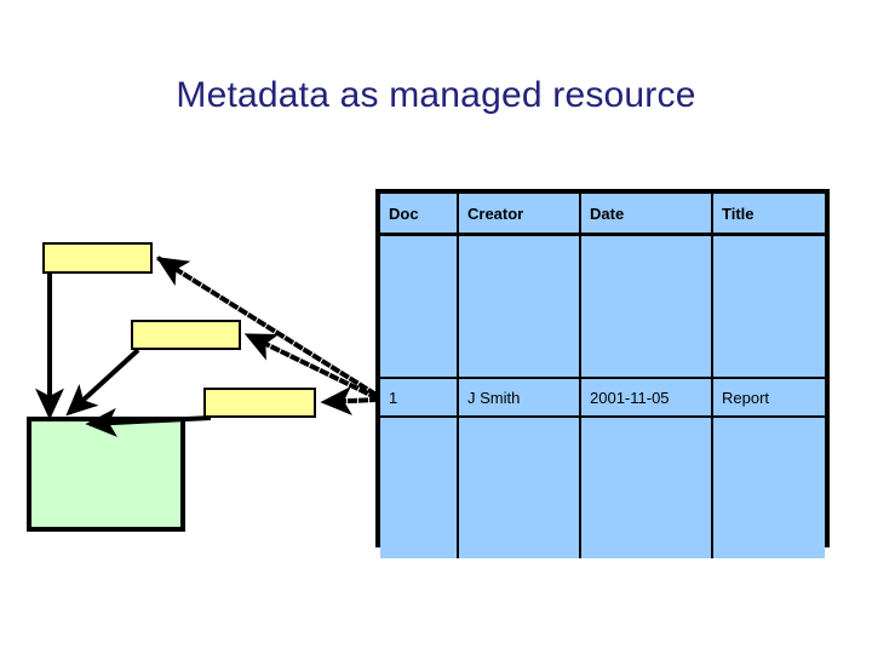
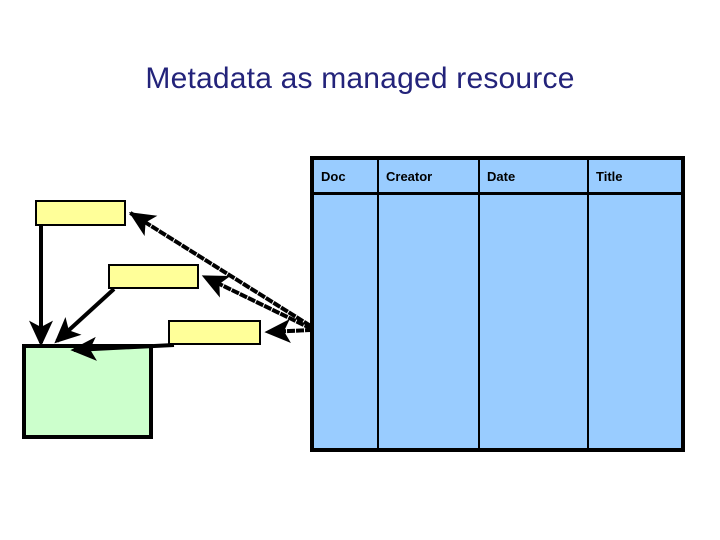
  Metadata as managed resource
  Doc	Creator	Date	Title
- 1	J Smith	2001-11-05	Report
